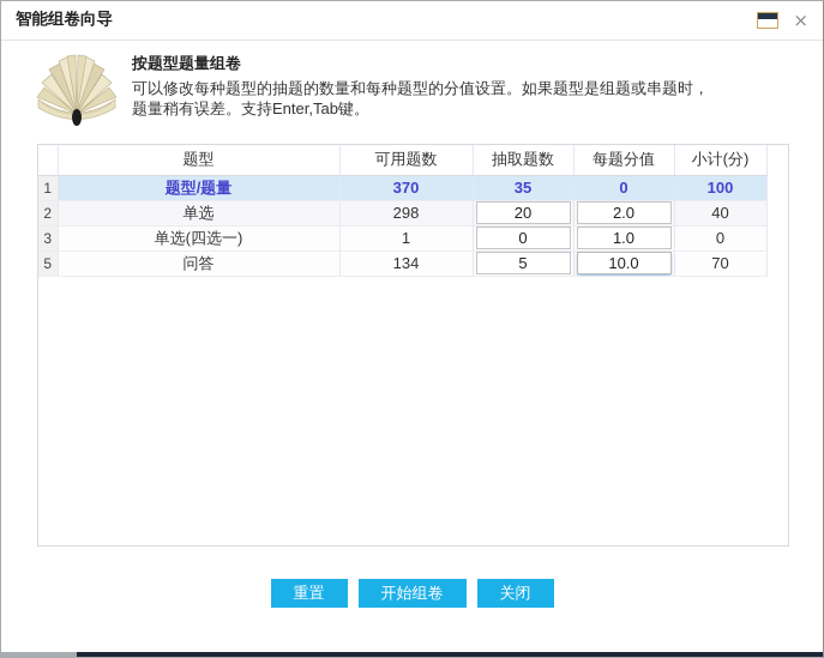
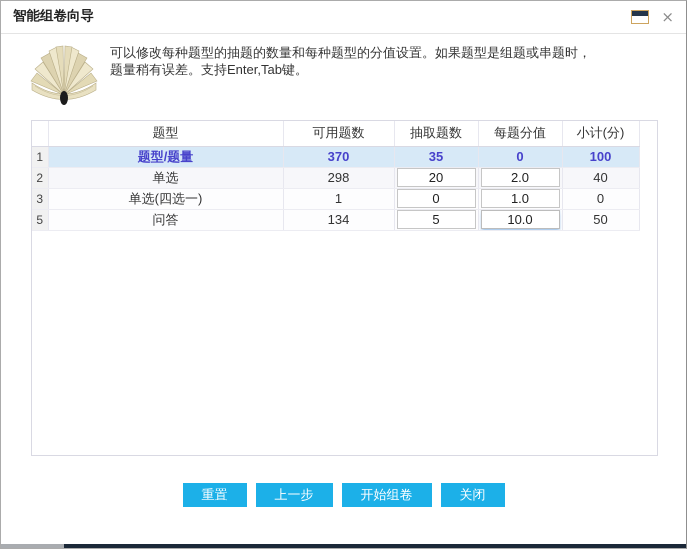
  智能组卷向导
  ×
- 按题型题量组卷
  可以修改每种题型的抽题的数量和每种题型的分值设置。如果题型是组题或串题时，
  题量稍有误差。支持Enter,Tab键。
  	题型	可用题数	抽取题数	每题分值	小计(分)
  1	题型/题量	370	35	0	100
  2	单选	298	20	2.0	40
  3	单选(四选一)	1	0	1.0	0
- 5	问答	134	5	10.0	70
+ 5	问答	134	5	10.0	50
  重置
+ 上一步
  开始组卷
  关闭
